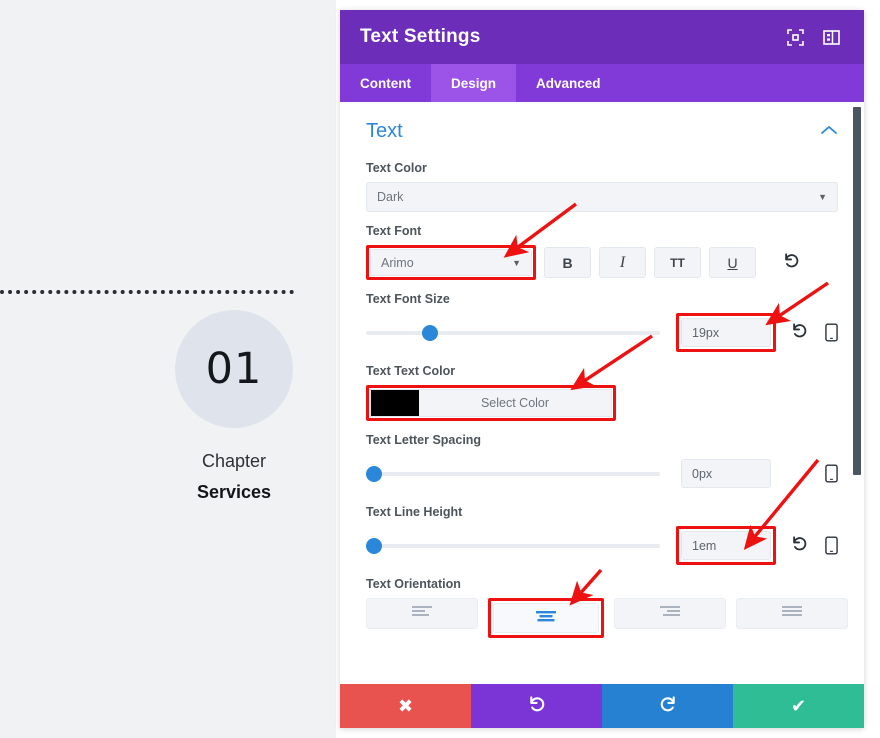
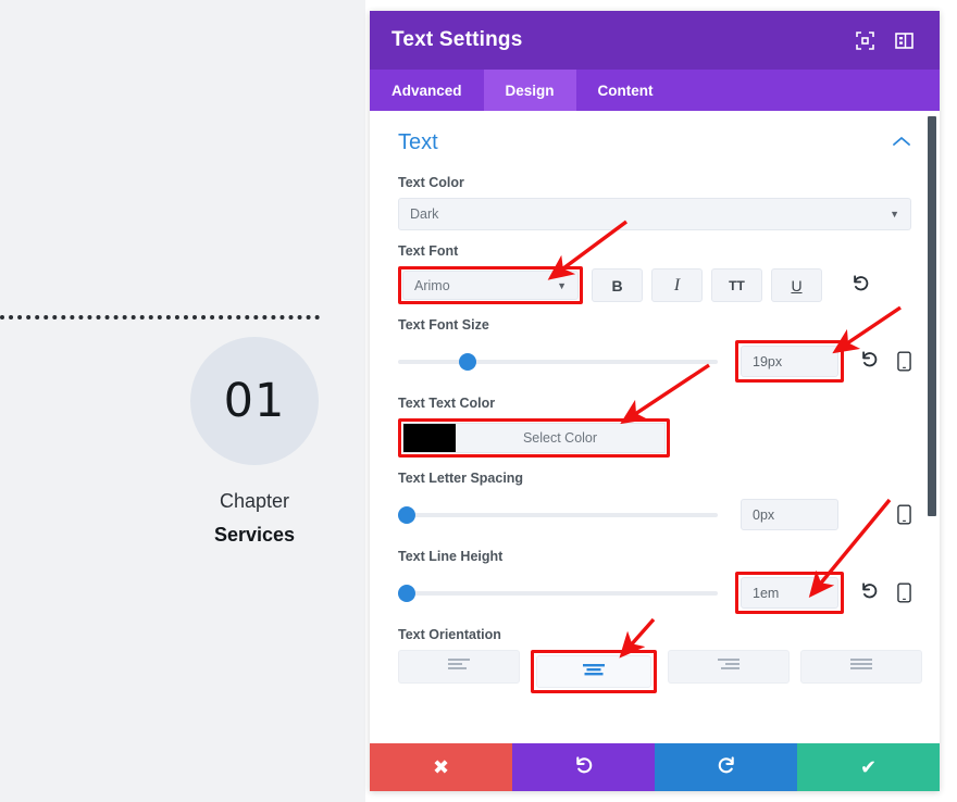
  01
  Chapter
  Services
  Text Settings
- Content
+ Advanced
  Design
- Advanced
+ Content
  Text
  Text Color
  Dark
  ▼
  Text Font
  Arimo
  ▼
  B
  I
  TT
  U
  Text Font Size
  19px
  Text Text Color
  Select Color
  Text Letter Spacing
  0px
  Text Line Height
  1em
  Text Orientation
  ✖
  ✔
